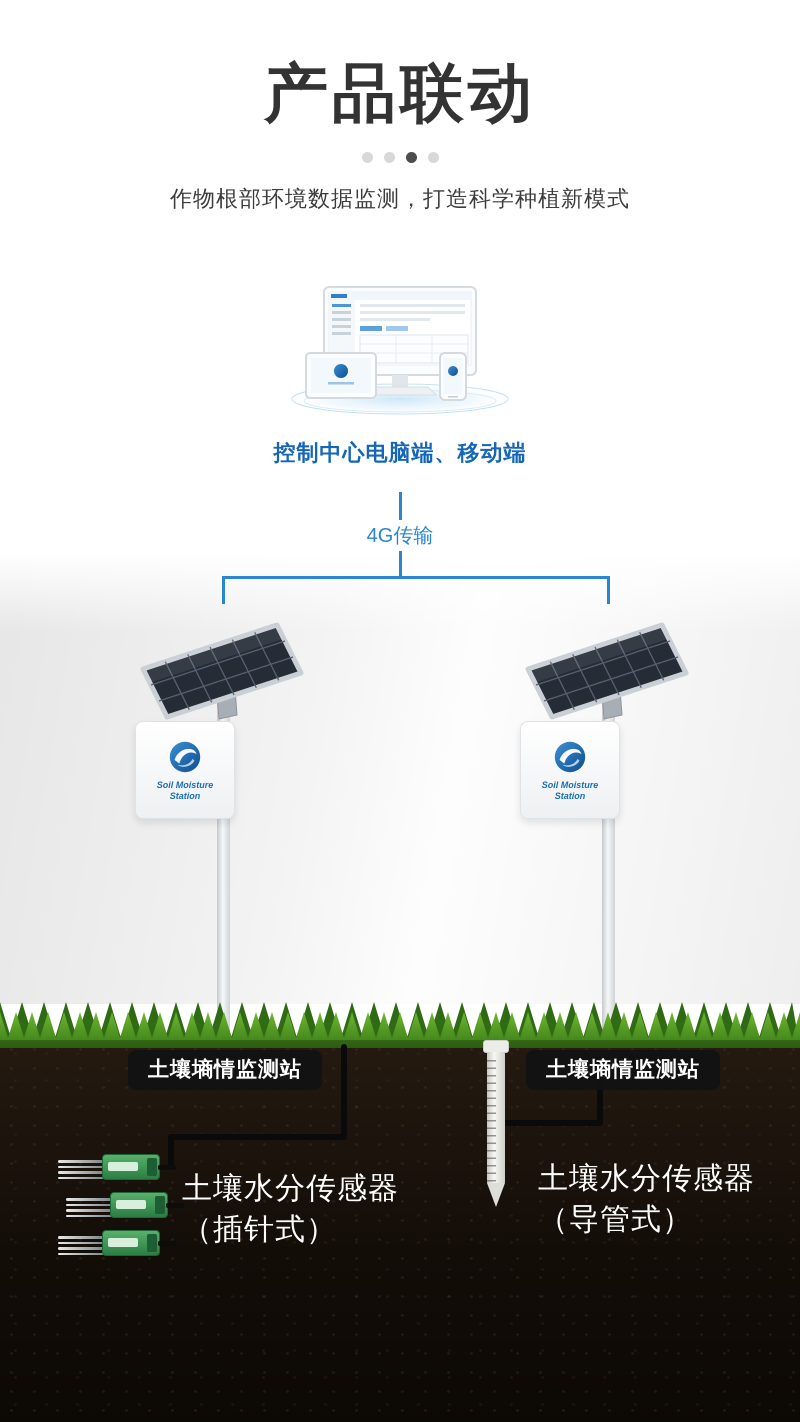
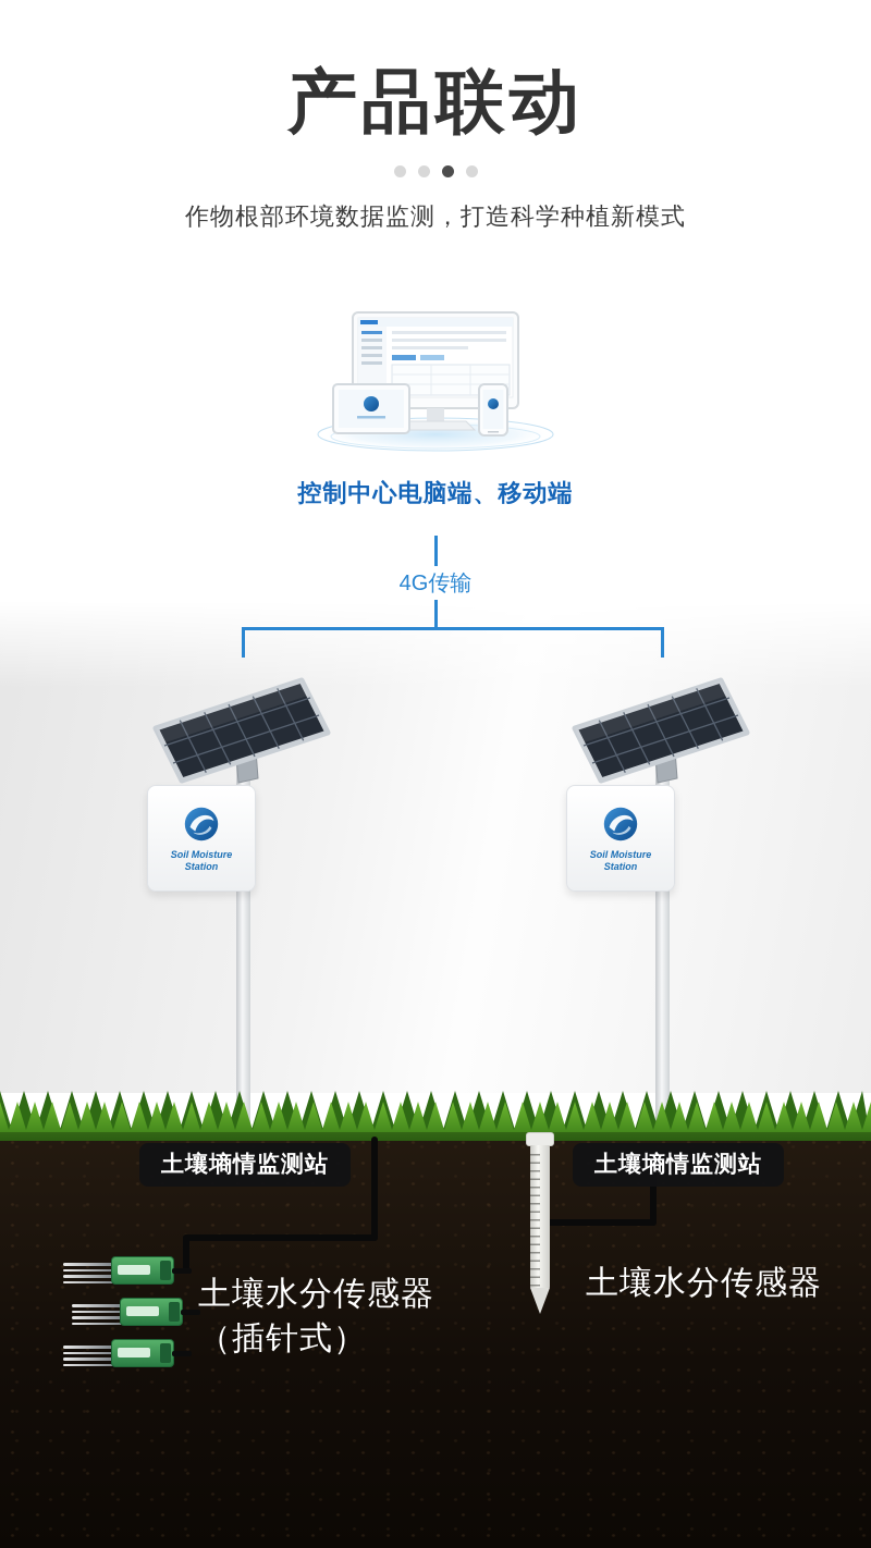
  产品联动
  作物根部环境数据监测，打造科学种植新模式
  控制中心电脑端、移动端
  4G传输
  Soil Moisture Station
  Soil Moisture Station
  土壤墒情监测站
  土壤墒情监测站
  土壤水分传感器
  （插针式）
  土壤水分传感器
- （导管式）
